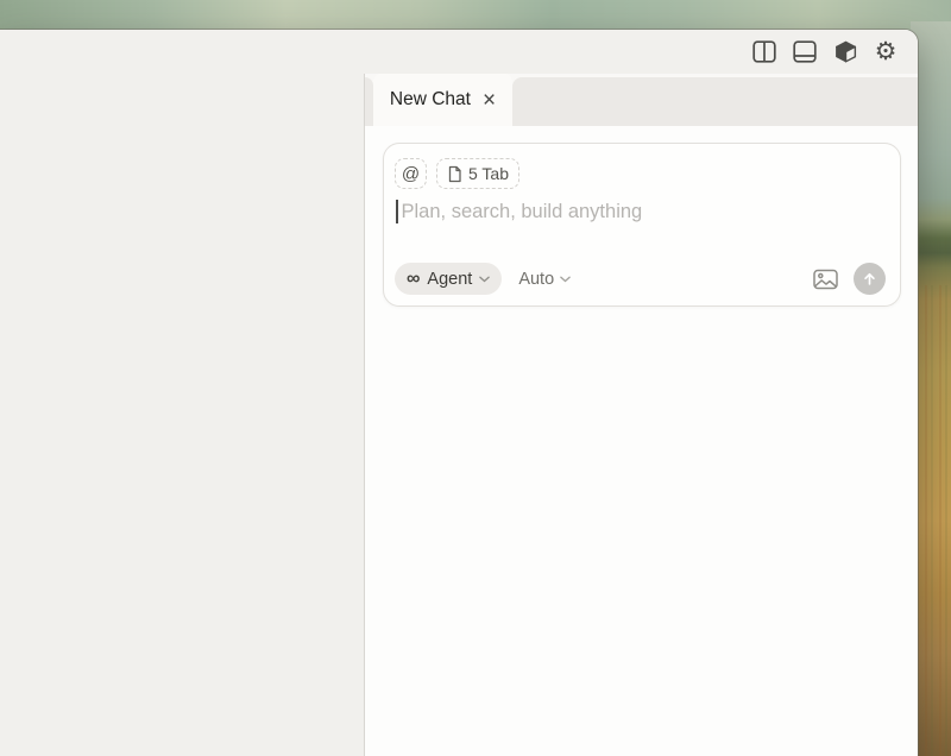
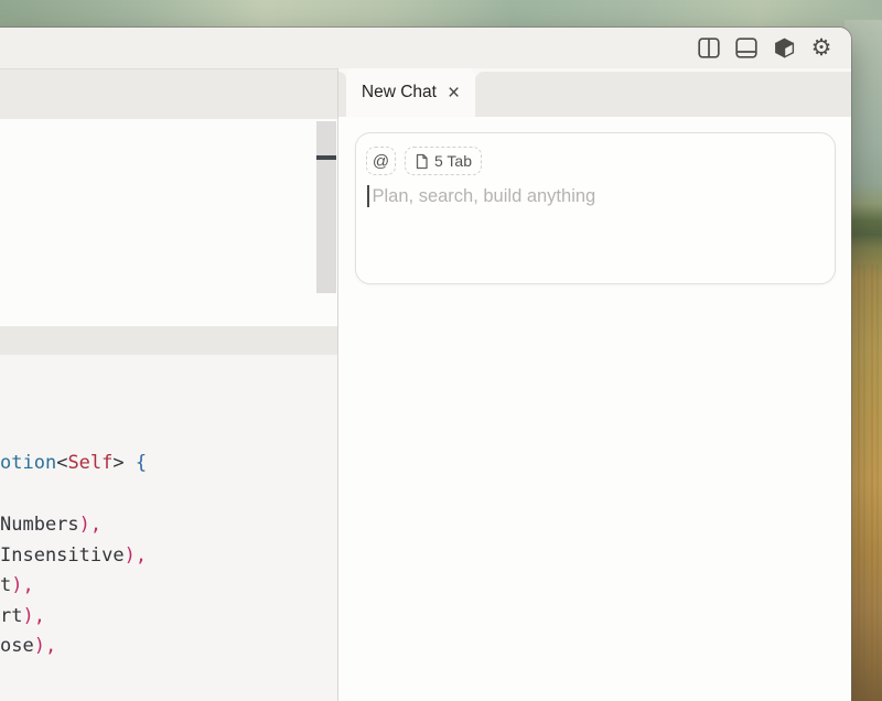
  ⚙
+ otion<Self> {
+ Numbers),
+ Insensitive),
+ t),
+ rt),
+ ose),
  New Chat
  ×
  @
  5 Tab
  Plan, search, build anything
- ∞
- Agent
- Auto
